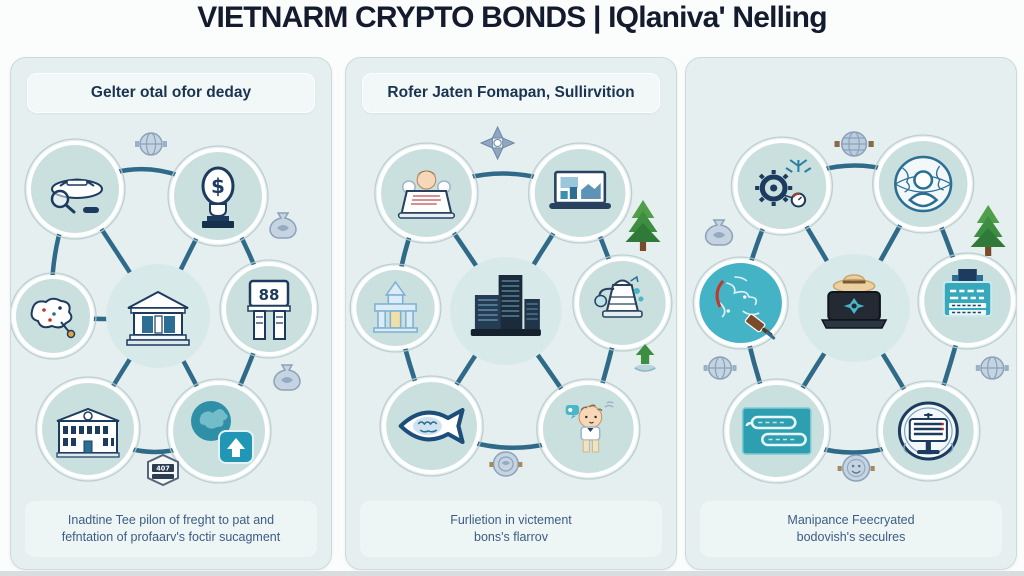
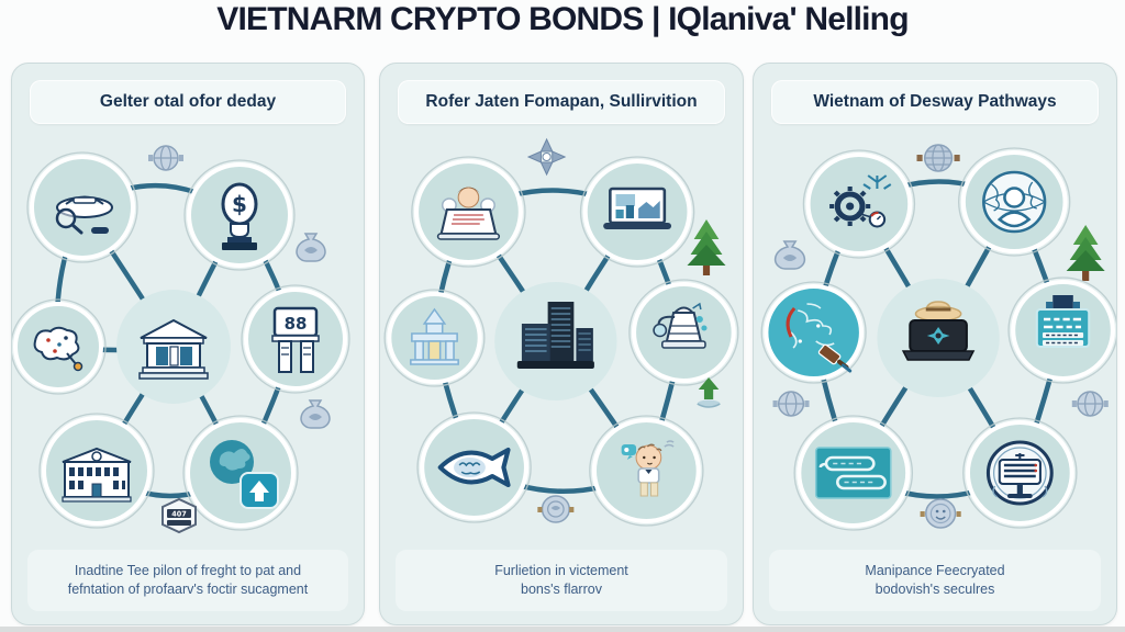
  VIETNARM CRYPTO BONDS | IQlaniva' Nelling
  Gelter otal ofor deday
  $
  88
  407
  Inadtine Tee pilon of freght to pat and
  fefntation of profaarv's foctir sucagment
  Rofer Jaten Fomapan, Sullirvition
  Furlietion in victement
  bons's flarrov
+ Wietnam of Desway Pathways
  Manipance Feecryated
  bodovish's seculres
